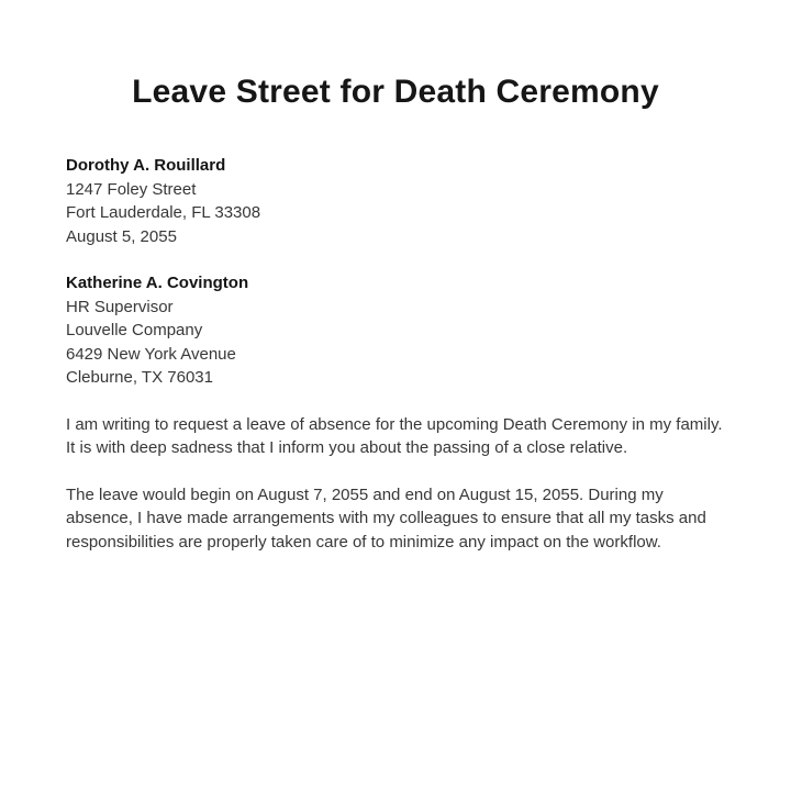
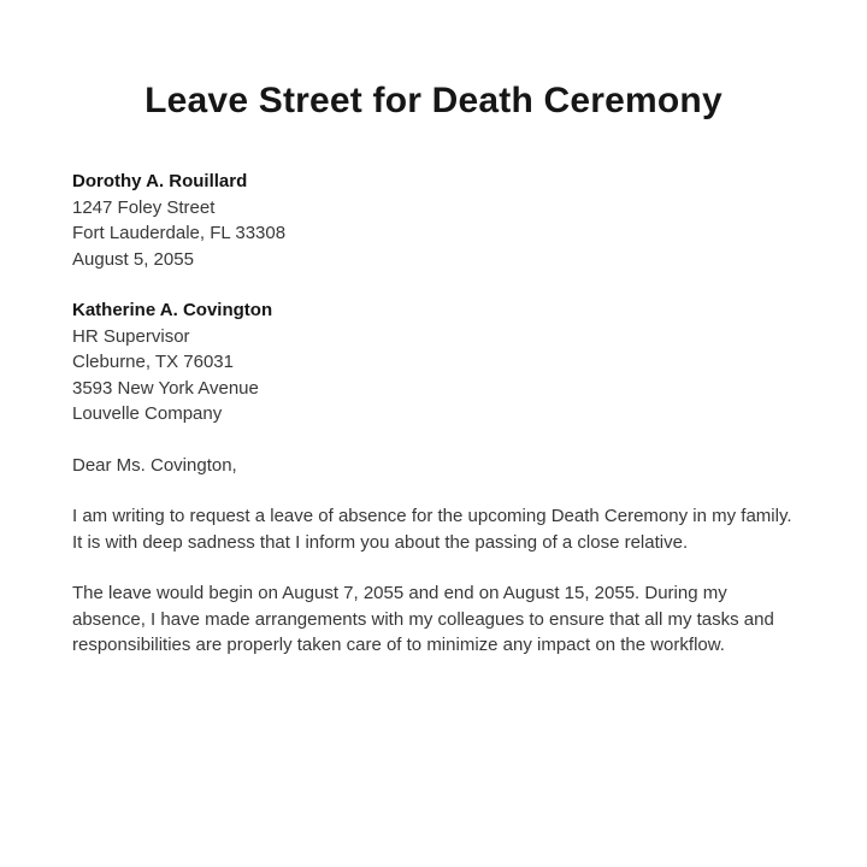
  Leave Street for Death Ceremony
  Dorothy A. Rouillard
  1247 Foley Street
  Fort Lauderdale, FL 33308
  August 5, 2055
  Katherine A. Covington
  HR Supervisor
- Louvelle Company
+ Cleburne, TX 76031
- 6429 New York Avenue
+ 3593 New York Avenue
- Cleburne, TX 76031
+ Louvelle Company
+ Dear Ms. Covington,
  I am writing to request a leave of absence for the upcoming Death Ceremony in my family. It is with deep sadness that I inform you about the passing of a close relative.
  The leave would begin on August 7, 2055 and end on August 15, 2055. During my absence, I have made arrangements with my colleagues to ensure that all my tasks and responsibilities are properly taken care of to minimize any impact on the workflow.
